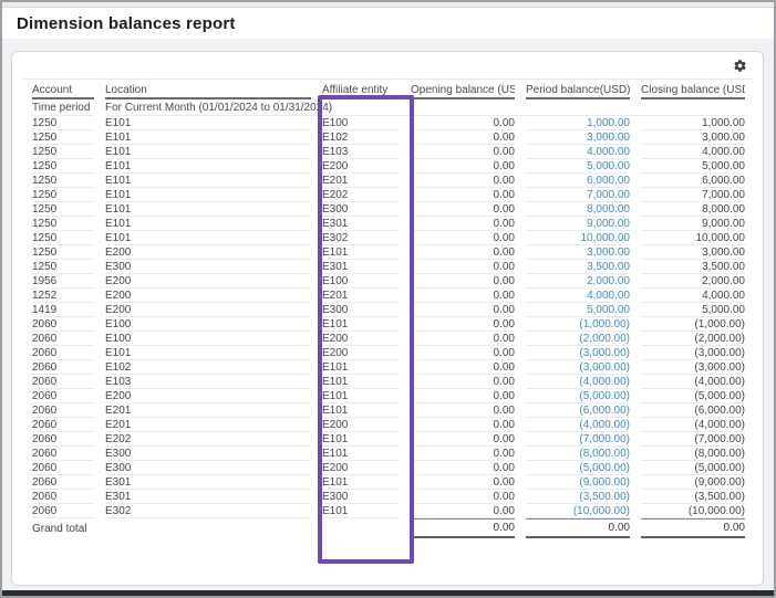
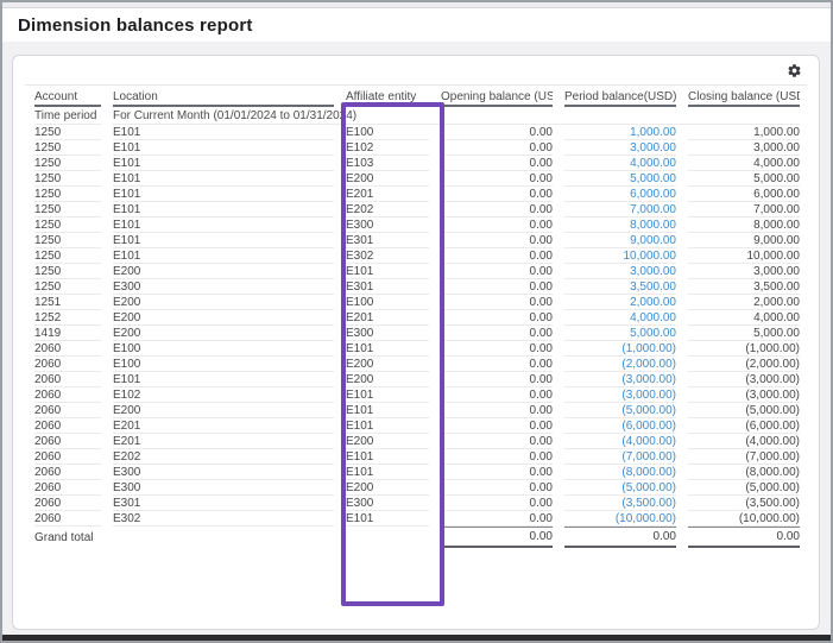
  Dimension balances report
  Time period	For Current Month (01/01/2024 to 01/31/2024)
  Account	Location	Affiliate entity	Opening balance (US	Period balance(USD)	Closing balance (US
  1250	E101	E100	0.00	1,000.00	1,000.00
  1250	E101	E102	0.00	3,000.00	3,000.00
  1250	E101	E103	0.00	4,000.00	4,000.00
  1250	E101	E200	0.00	5,000.00	5,000.00
  1250	E101	E201	0.00	6,000.00	6,000.00
  1250	E101	E202	0.00	7,000.00	7,000.00
  1250	E101	E300	0.00	8,000.00	8,000.00
  1250	E101	E301	0.00	9,000.00	9,000.00
  1250	E101	E302	0.00	10,000.00	10,000.00
  1250	E200	E101	0.00	3,000.00	3,000.00
  1250	E300	E301	0.00	3,500.00	3,500.00
- 1956	E200	E100	0.00	2,000.00	2,000.00
+ 1251	E200	E100	0.00	2,000.00	2,000.00
  1252	E200	E201	0.00	4,000.00	4,000.00
  1419	E200	E300	0.00	5,000.00	5,000.00
  2060	E100	E101	0.00	(1,000.00)	(1,000.00)
  2060	E100	E200	0.00	(2,000.00)	(2,000.00)
  2060	E101	E200	0.00	(3,000.00)	(3,000.00)
  2060	E102	E101	0.00	(3,000.00)	(3,000.00)
- 2060	E103	E101	0.00	(4,000.00)	(4,000.00)
  2060	E200	E101	0.00	(5,000.00)	(5,000.00)
  2060	E201	E101	0.00	(6,000.00)	(6,000.00)
  2060	E201	E200	0.00	(4,000.00)	(4,000.00)
  2060	E202	E101	0.00	(7,000.00)	(7,000.00)
  2060	E300	E101	0.00	(8,000.00)	(8,000.00)
  2060	E300	E200	0.00	(5,000.00)	(5,000.00)
- 2060	E301	E101	0.00	(9,000.00)	(9,000.00)
  2060	E301	E300	0.00	(3,500.00)	(3,500.00)
  2060	E302	E101	0.00	(10,000.00)	(10,000.00)
  Grand total	0.00	0.00	0.00
